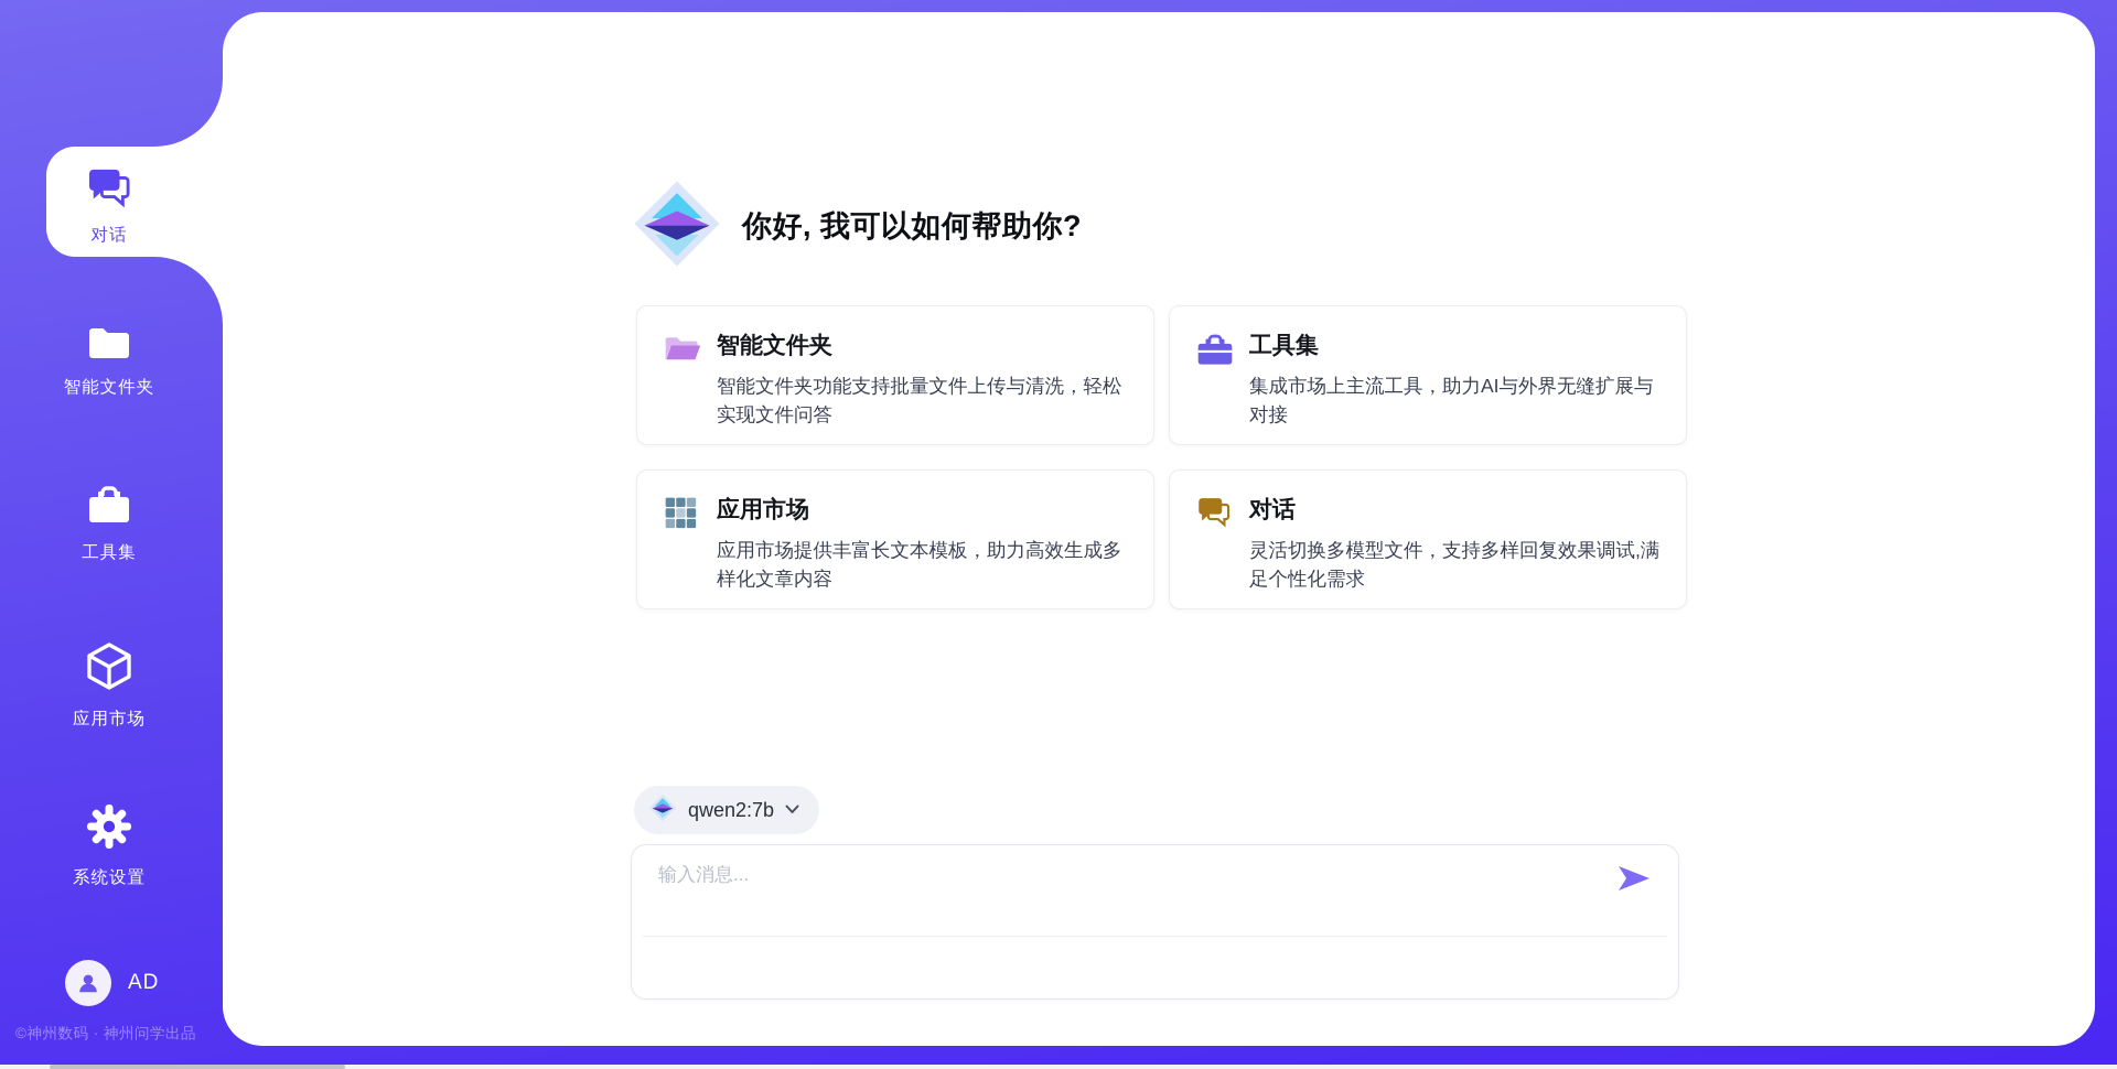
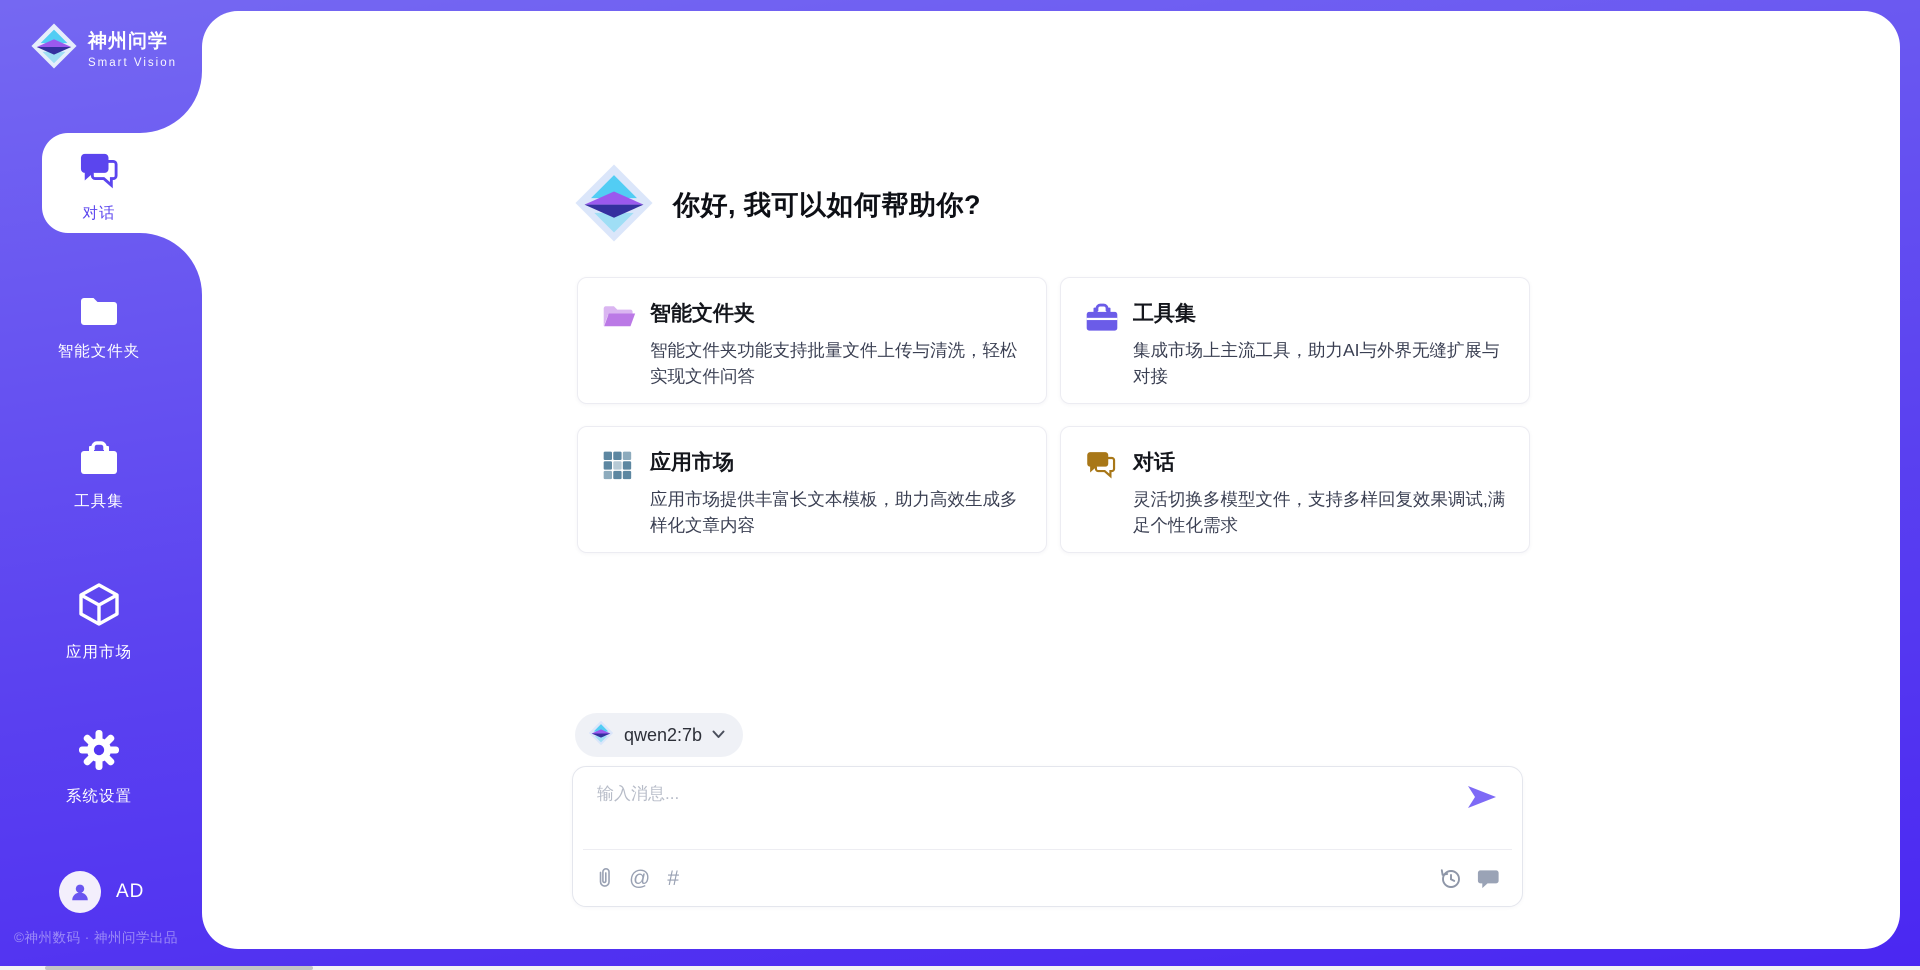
  你好, 我可以如何帮助你?
  智能文件夹
  智能文件夹功能支持批量文件上传与清洗，轻松实现文件问答
  工具集
  集成市场上主流工具，助力AI与外界无缝扩展与对接
  应用市场
  应用市场提供丰富长文本模板，助力高效生成多样化文章内容
  对话
  灵活切换多模型文件，支持多样回复效果调试,满足个性化需求
  qwen2:7b
  输入消息...
+ @
+ #
+ 神州问学
+ Smart Vision
  对话
  智能文件夹
  工具集
  应用市场
  系统设置
  AD
  ©神州数码 · 神州问学出品
